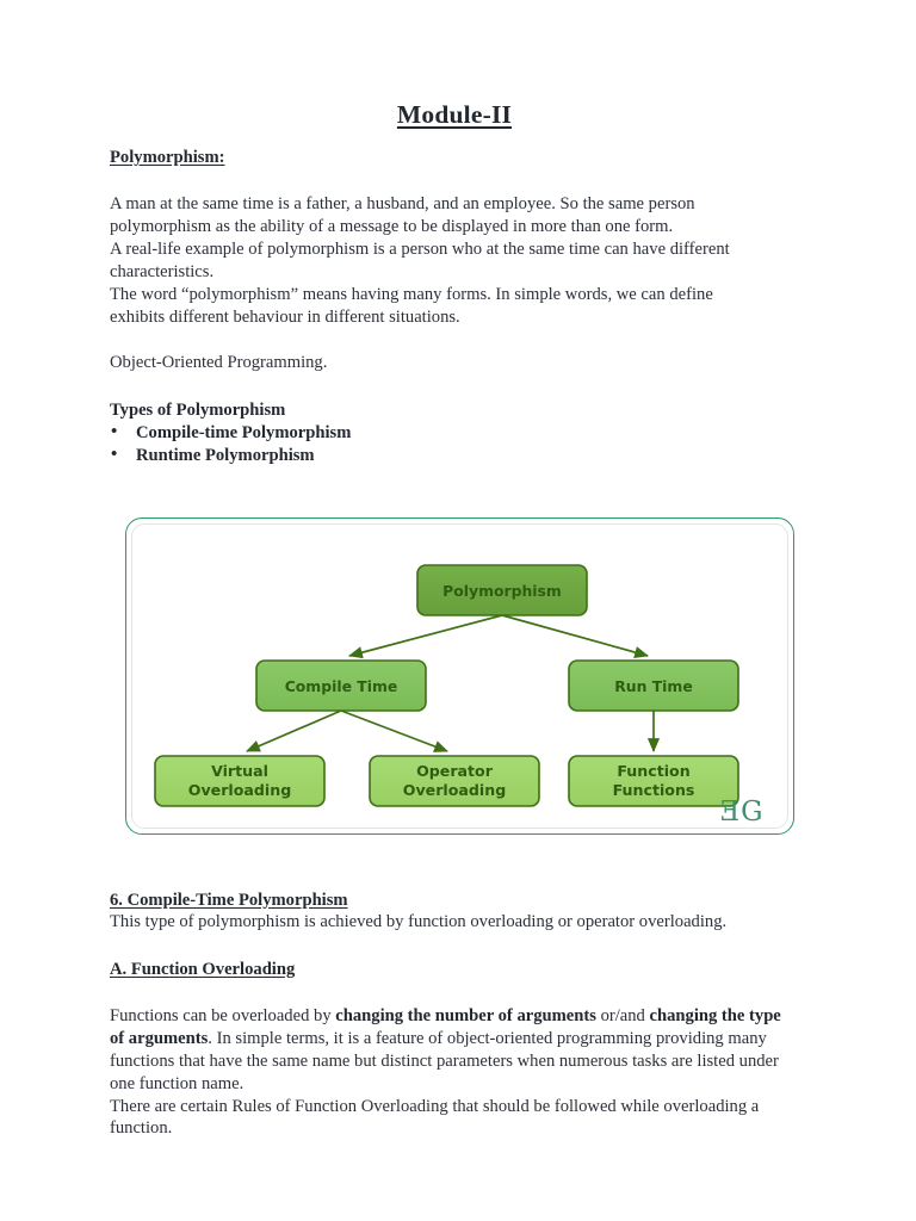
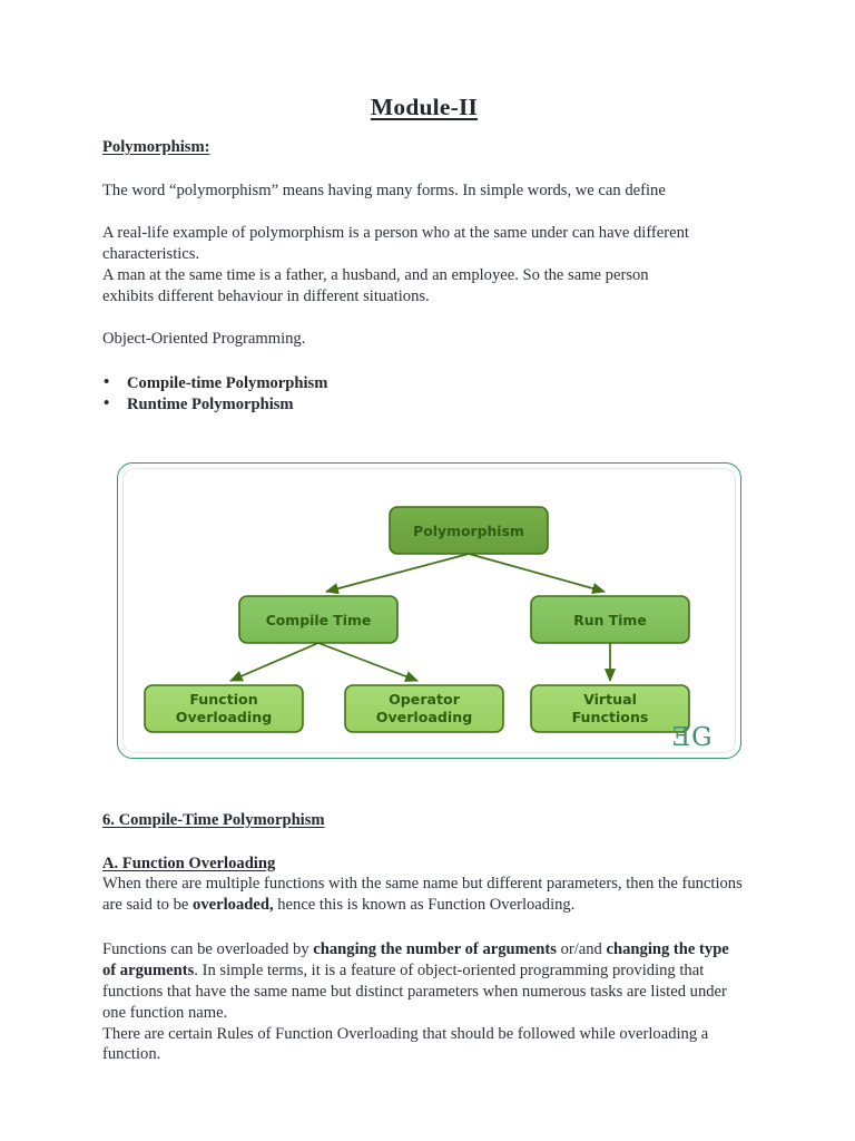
  Module-II
  Polymorphism:
- A man at the same time is a father, a husband, and an employee. So the same person
+ The word “polymorphism” means having many forms. In simple words, we can define
- polymorphism as the ability of a message to be displayed in more than one form.
- A real-life example of polymorphism is a person who at the same time can have different
+ A real-life example of polymorphism is a person who at the same under can have different
  characteristics.
- The word “polymorphism” means having many forms. In simple words, we can define
+ A man at the same time is a father, a husband, and an employee. So the same person
  exhibits different behaviour in different situations.
  Object-Oriented Programming.
- Types of Polymorphism
  •
  Compile-time Polymorphism
  •
  Runtime Polymorphism
  Polymorphism
  Compile Time
  Run Time
- Virtual
+ Function
  Overloading
  Operator
  Overloading
- Function
+ Virtual
  Functions
  ƎG
  6. Compile-Time Polymorphism
- This type of polymorphism is achieved by function overloading or operator overloading.
  A. Function Overloading
+ When there are multiple functions with the same name but different parameters, then the functions are said to be overloaded, hence this is known as Function Overloading.
- Functions can be overloaded by changing the number of arguments or/and changing the type of arguments. In simple terms, it is a feature of object-oriented programming providing many functions that have the same name but distinct parameters when numerous tasks are listed under one function name.
+ Functions can be overloaded by changing the number of arguments or/and changing the type of arguments. In simple terms, it is a feature of object-oriented programming providing that functions that have the same name but distinct parameters when numerous tasks are listed under one function name.
  There are certain Rules of Function Overloading that should be followed while overloading a function.
